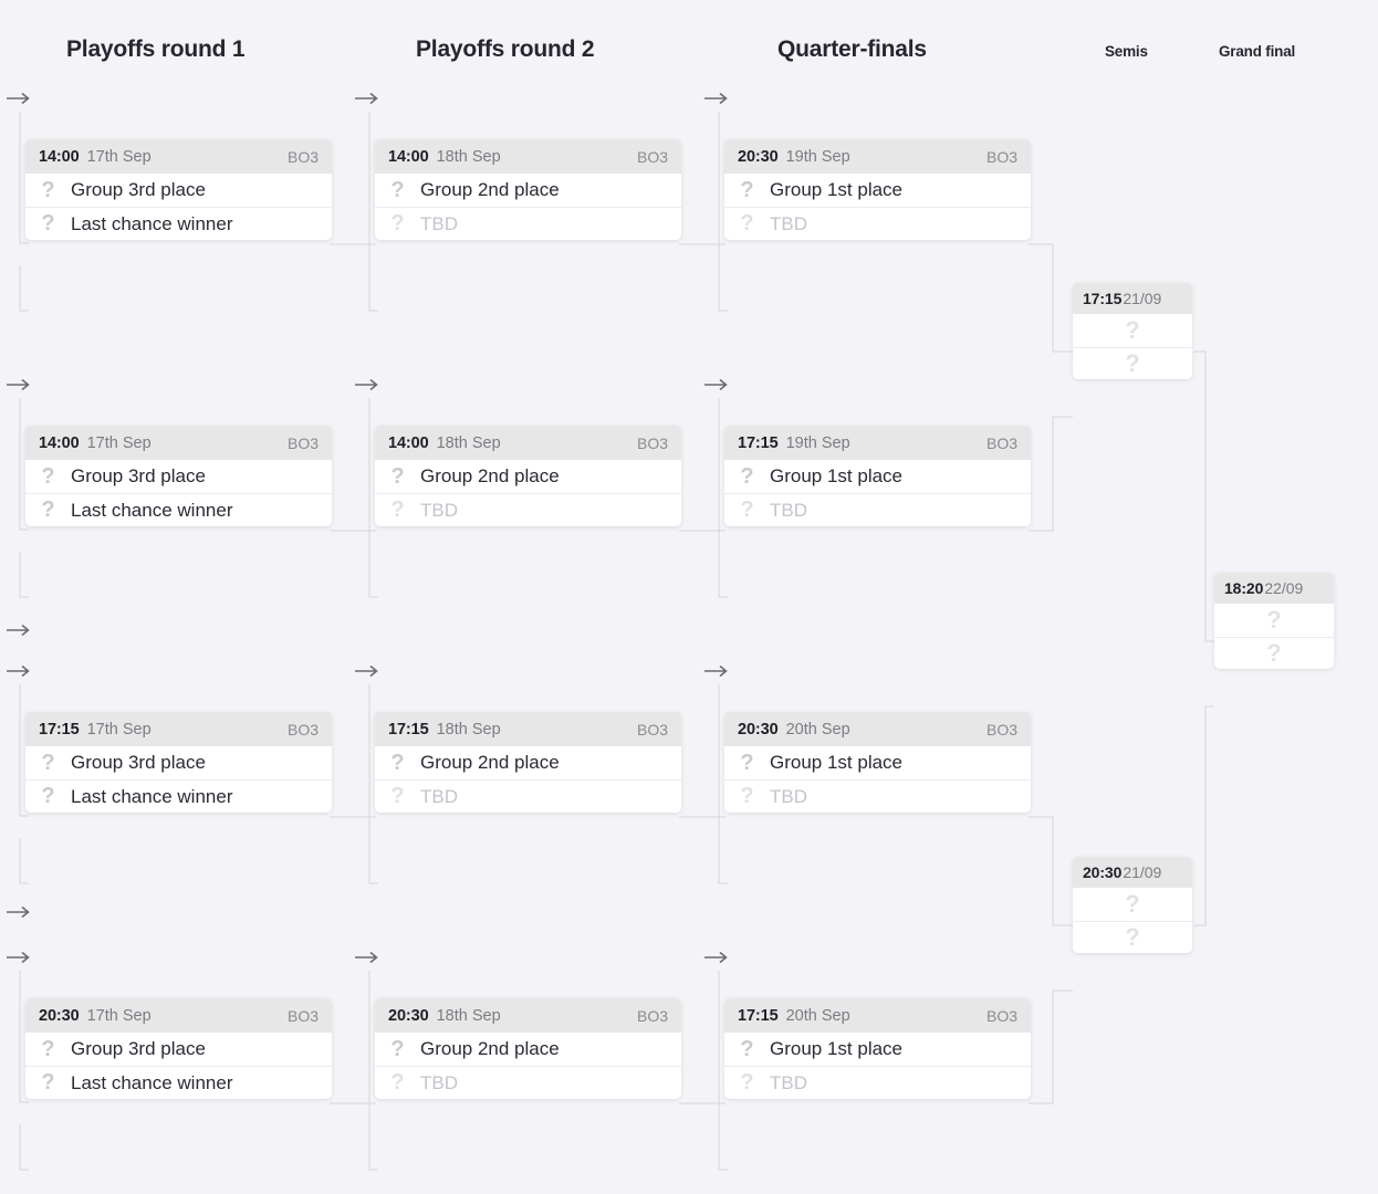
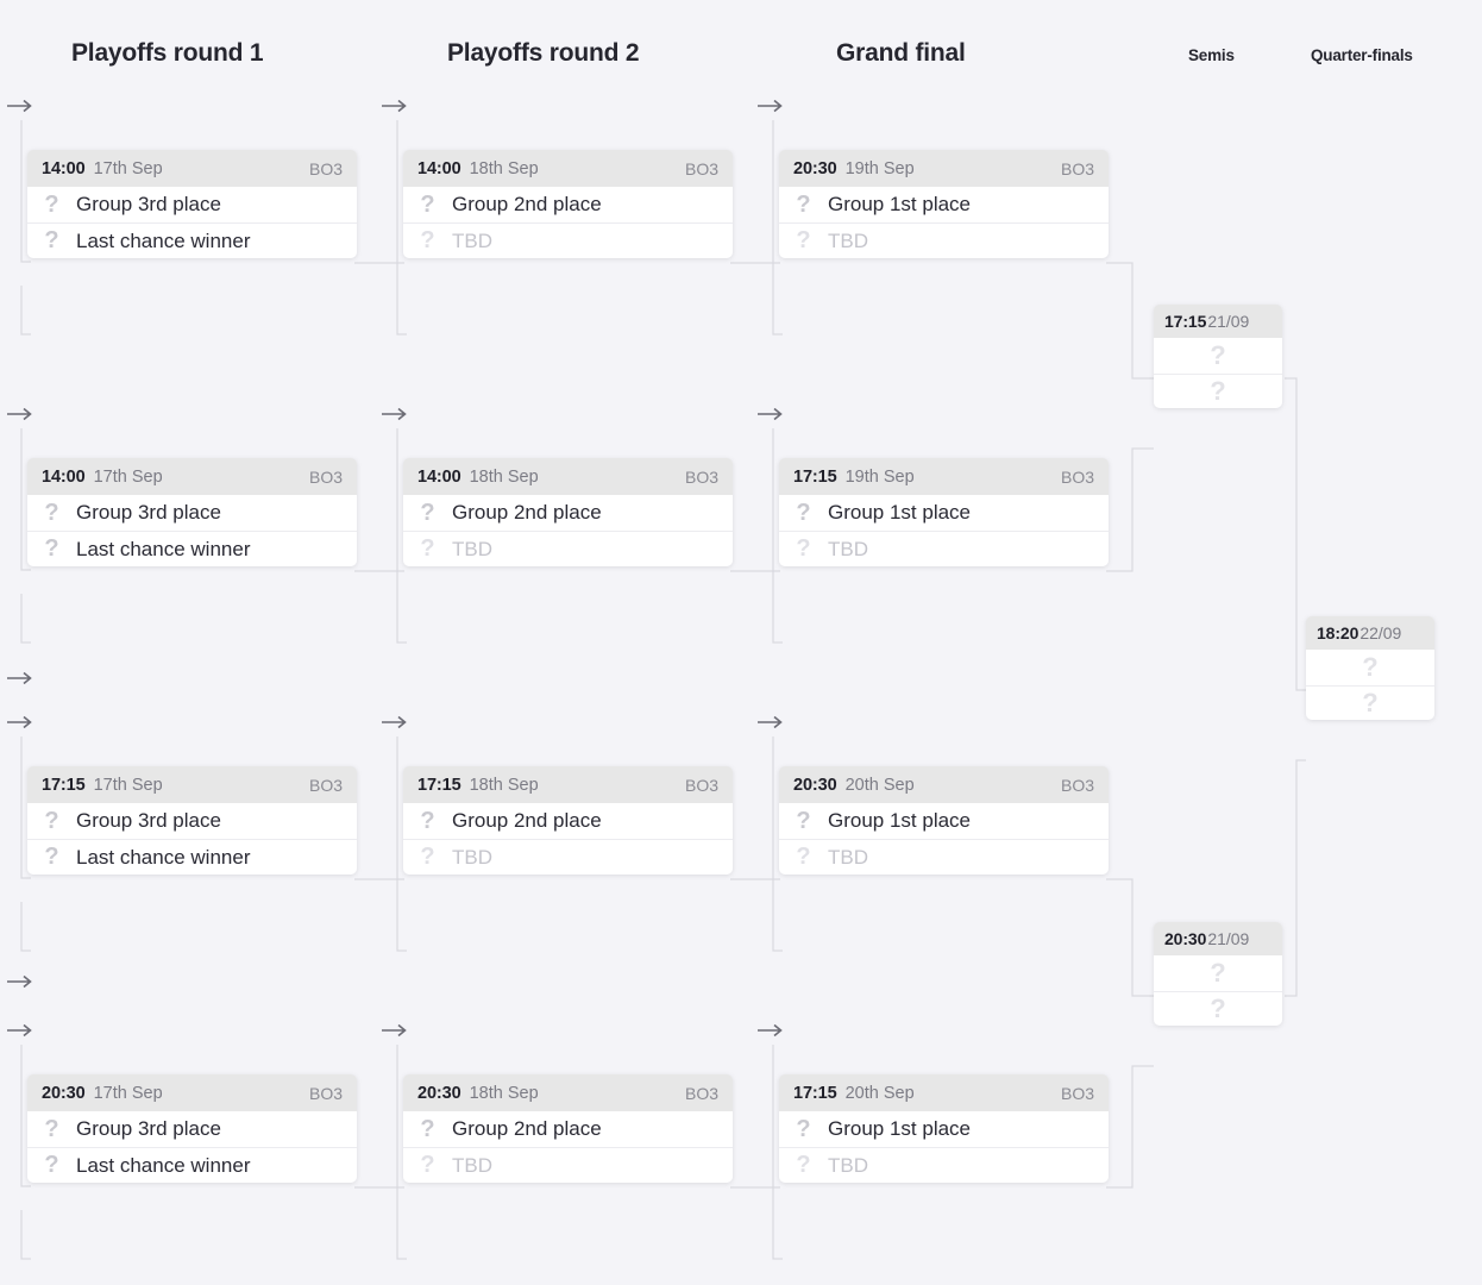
  Playoffs round 1
  Playoffs round 2
- Quarter-finals
+ Grand final
  Semis
- Grand final
+ Quarter-finals
  14:00
  17th Sep
  BO3
  ?
  Group 3rd place
  ?
  Last chance winner
  14:00
  17th Sep
  BO3
  ?
  Group 3rd place
  ?
  Last chance winner
  17:15
  17th Sep
  BO3
  ?
  Group 3rd place
  ?
  Last chance winner
  20:30
  17th Sep
  BO3
  ?
  Group 3rd place
  ?
  Last chance winner
  14:00
  18th Sep
  BO3
  ?
  Group 2nd place
  ?
  TBD
  14:00
  18th Sep
  BO3
  ?
  Group 2nd place
  ?
  TBD
  17:15
  18th Sep
  BO3
  ?
  Group 2nd place
  ?
  TBD
  20:30
  18th Sep
  BO3
  ?
  Group 2nd place
  ?
  TBD
  20:30
  19th Sep
  BO3
  ?
  Group 1st place
  ?
  TBD
  17:15
  19th Sep
  BO3
  ?
  Group 1st place
  ?
  TBD
  20:30
  20th Sep
  BO3
  ?
  Group 1st place
  ?
  TBD
  17:15
  20th Sep
  BO3
  ?
  Group 1st place
  ?
  TBD
  17:15
  21/09
  ?
  ?
  20:30
  21/09
  ?
  ?
  18:20
  22/09
  ?
  ?
